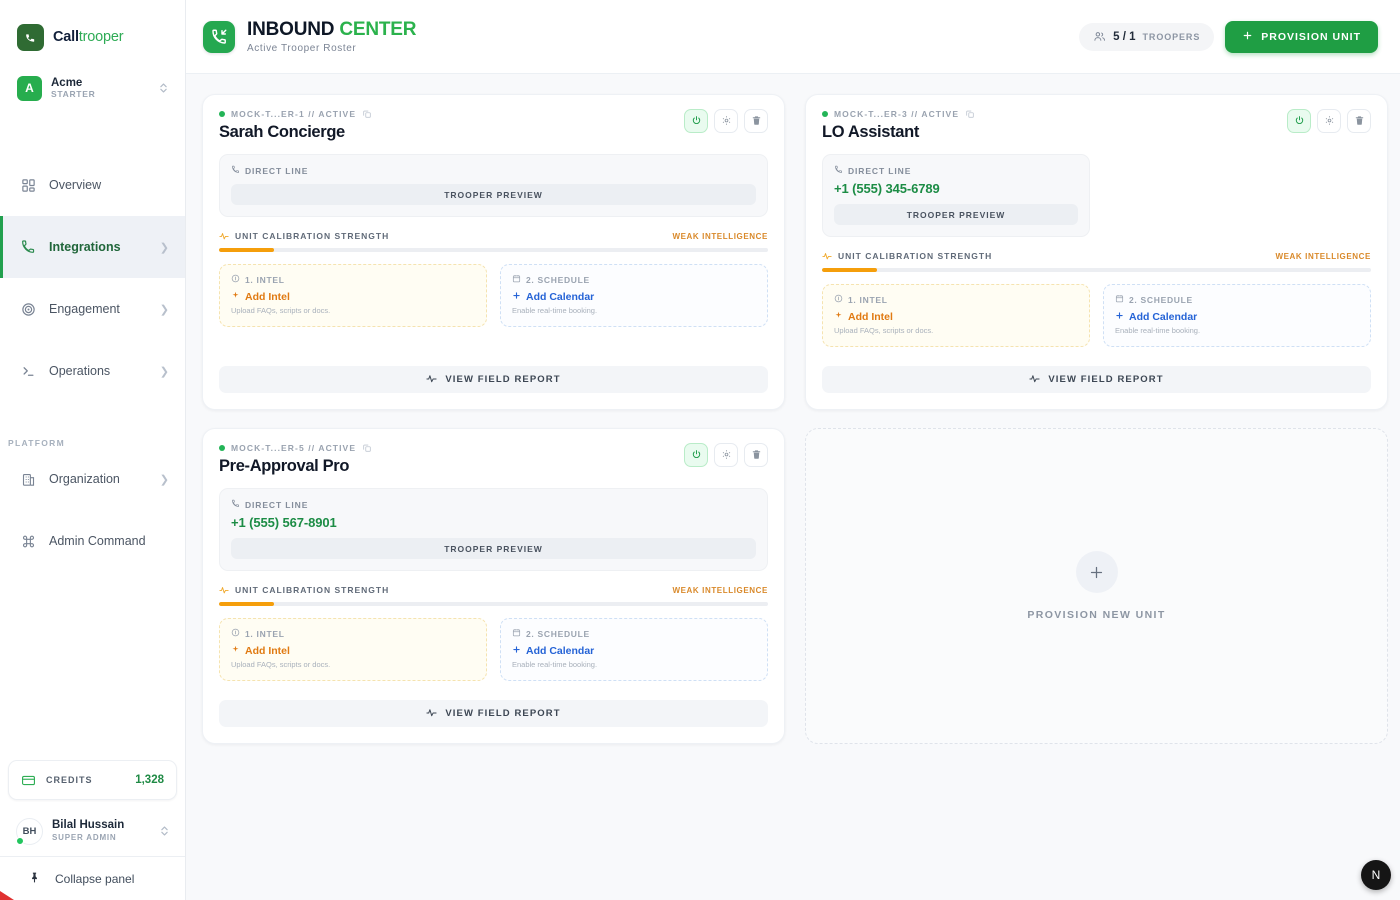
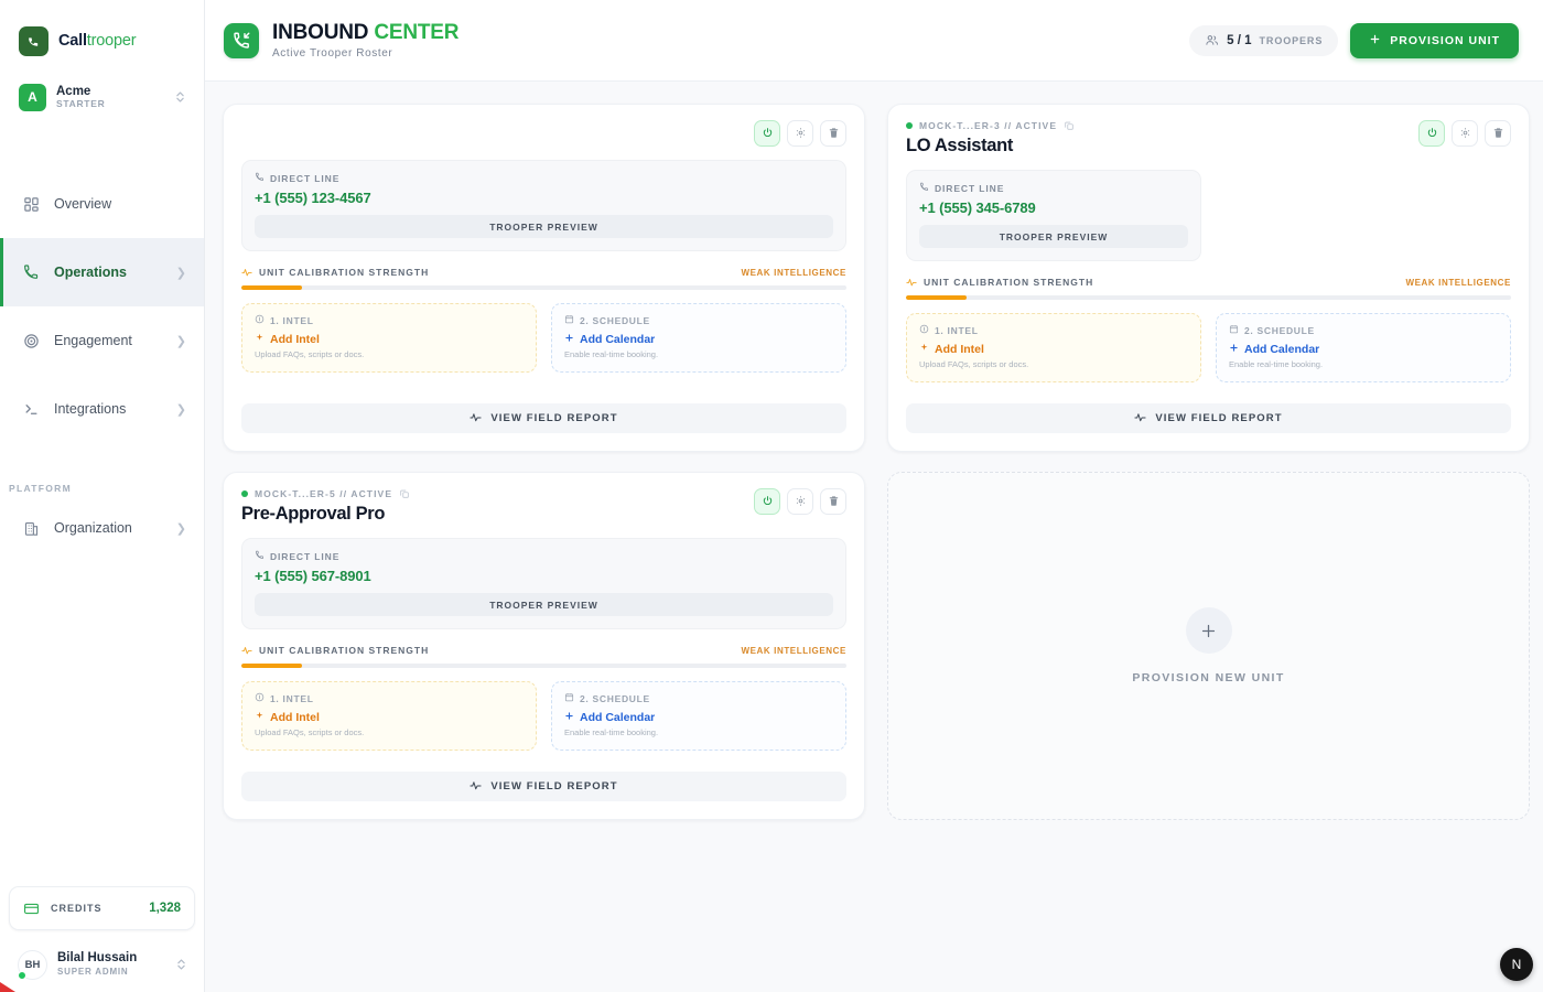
  Calltrooper
  A
  Acme
  STARTER
  Overview
- Integrations
+ Operations
  ❯
  Engagement
  ❯
- Operations
+ Integrations
  ❯
  PLATFORM
  Organization
  ❯
- Admin Command
  CREDITS
  1,328
  BH
  Bilal Hussain
  SUPER ADMIN
- Collapse panel
  INBOUND CENTER
  Active Trooper Roster
  5 / 1
  TROOPERS
  PROVISION UNIT
- MOCK-T...ER-1 // ACTIVE
- Sarah Concierge
  DIRECT LINE
+ +1 (555) 123-4567
  TROOPER PREVIEW
  UNIT CALIBRATION STRENGTH
  WEAK INTELLIGENCE
  1. INTEL
  Add Intel
  Upload FAQs, scripts or docs.
  2. SCHEDULE
  Add Calendar
  Enable real-time booking.
  VIEW FIELD REPORT
  MOCK-T...ER-3 // ACTIVE
  LO Assistant
  DIRECT LINE
  +1 (555) 345-6789
  TROOPER PREVIEW
  UNIT CALIBRATION STRENGTH
  WEAK INTELLIGENCE
  1. INTEL
  Add Intel
  Upload FAQs, scripts or docs.
  2. SCHEDULE
  Add Calendar
  Enable real-time booking.
  VIEW FIELD REPORT
  MOCK-T...ER-5 // ACTIVE
  Pre-Approval Pro
  DIRECT LINE
  +1 (555) 567-8901
  TROOPER PREVIEW
  UNIT CALIBRATION STRENGTH
  WEAK INTELLIGENCE
  1. INTEL
  Add Intel
  Upload FAQs, scripts or docs.
  2. SCHEDULE
  Add Calendar
  Enable real-time booking.
  VIEW FIELD REPORT
  PROVISION NEW UNIT
  N
